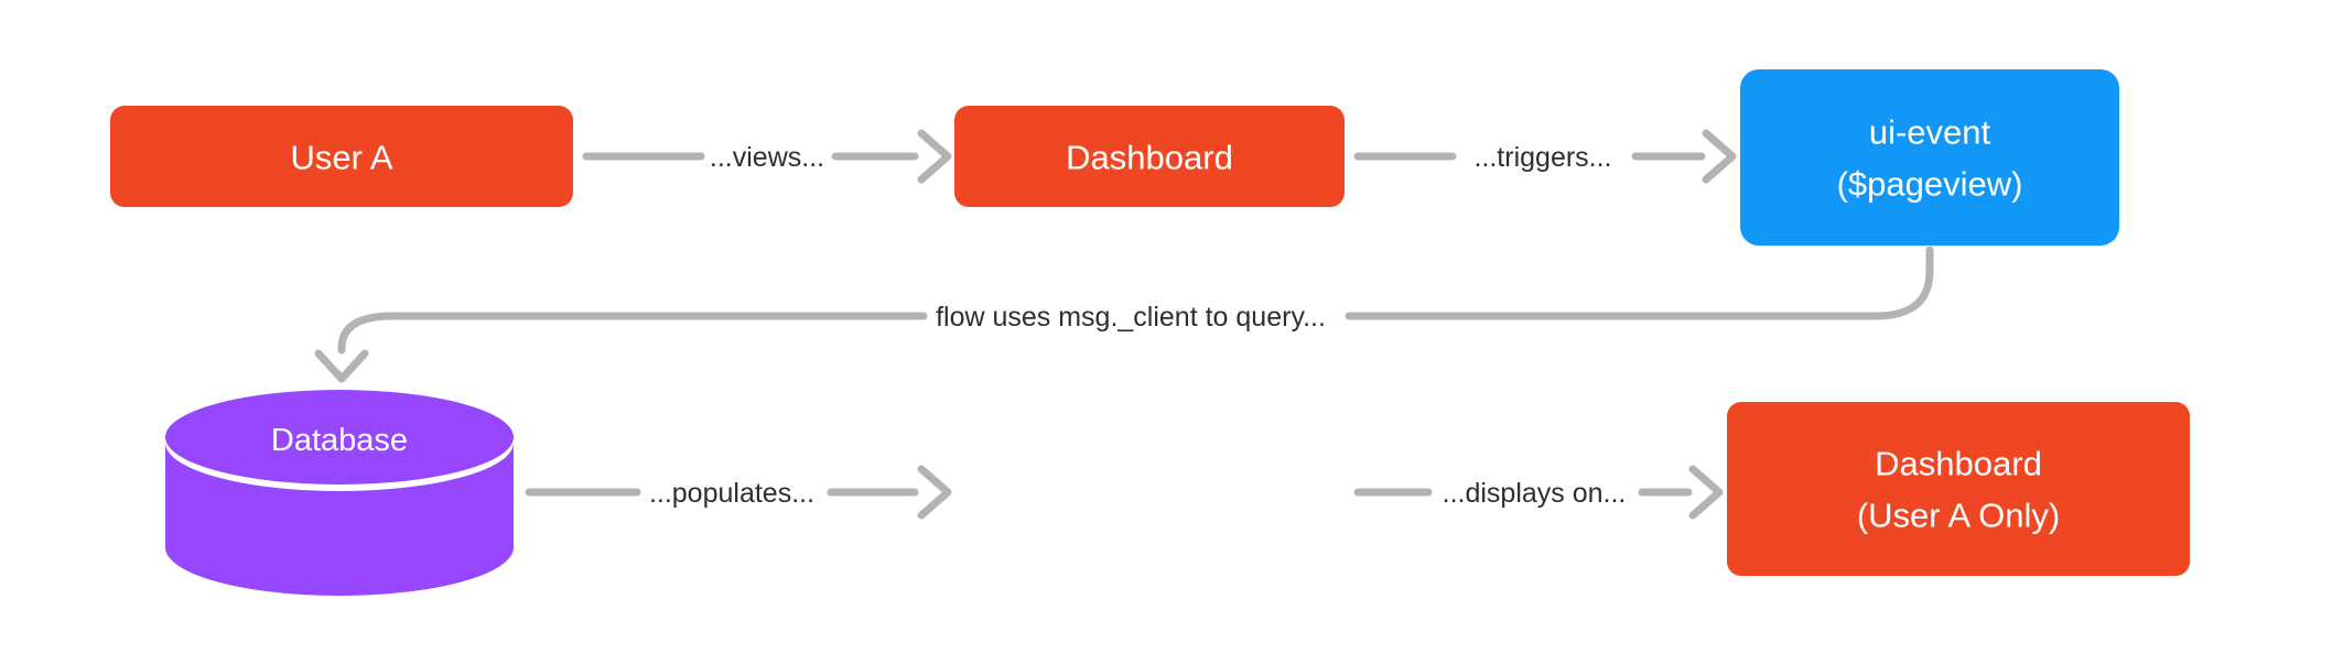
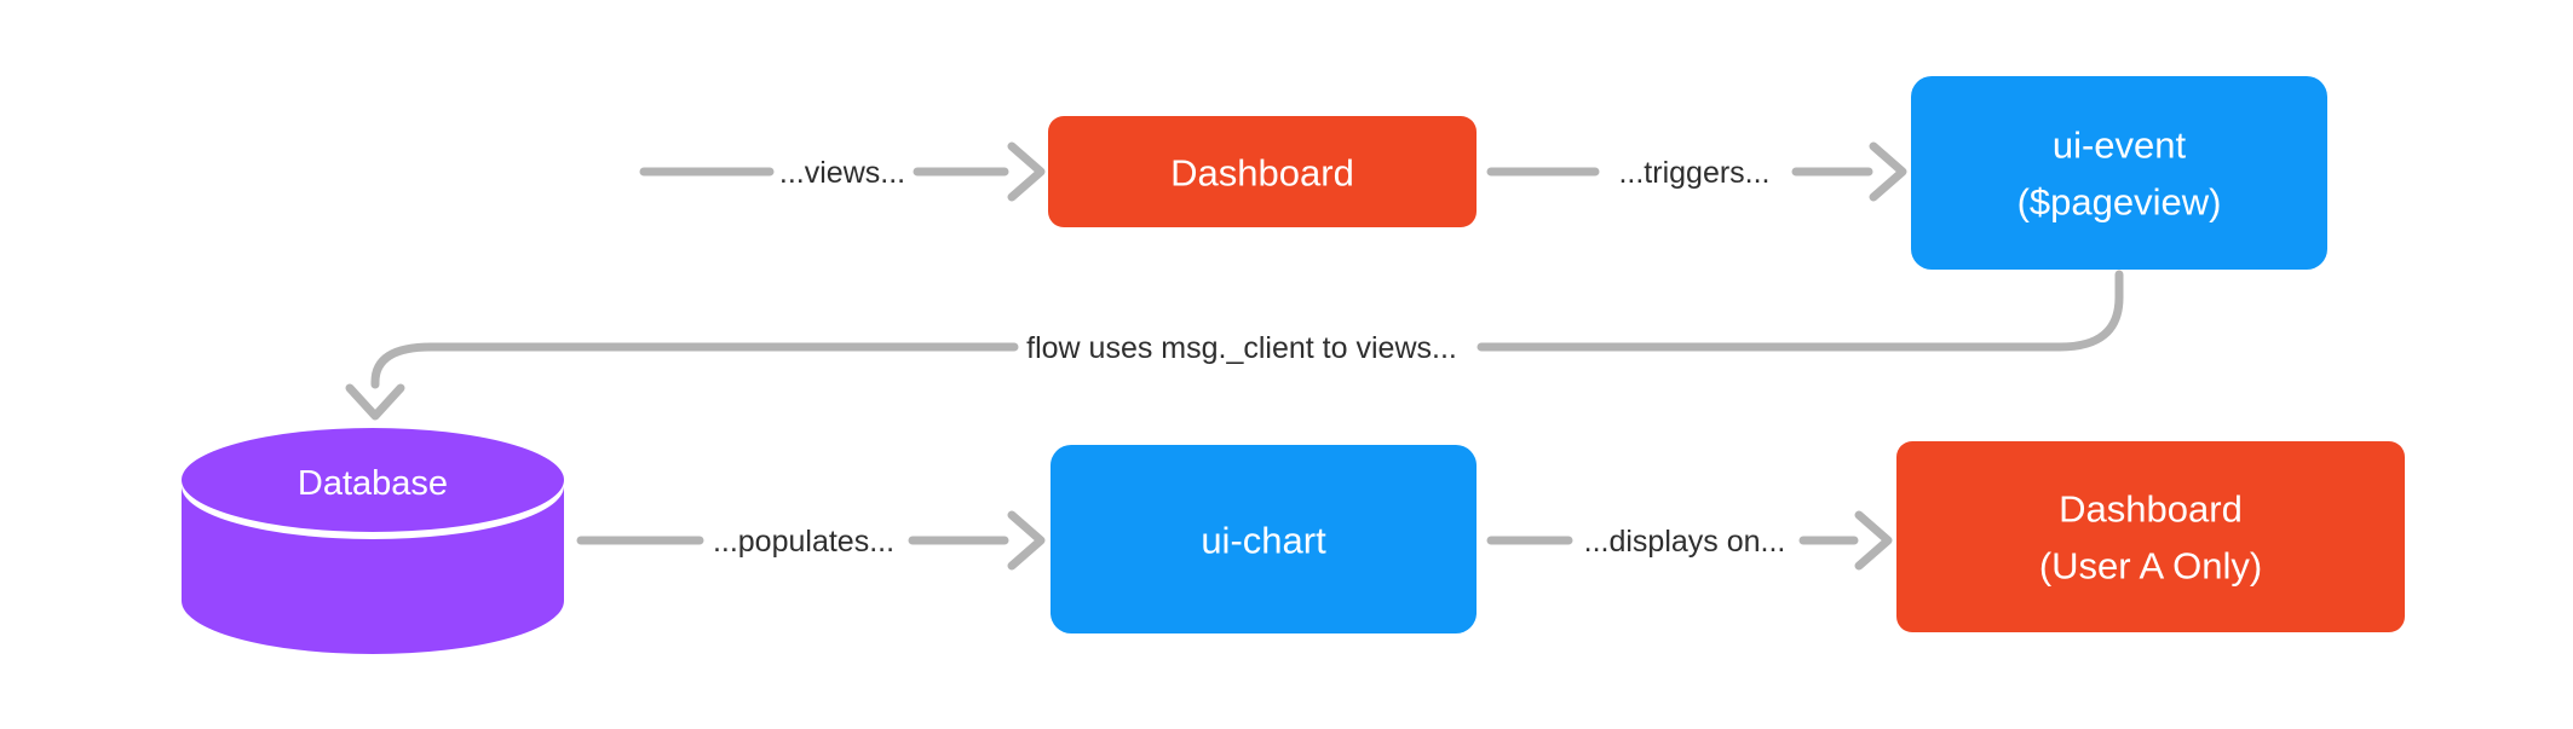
  ...views...
  ...triggers...
- flow uses msg._client to query...
+ flow uses msg._client to views...
  ...populates...
  ...displays on...
- User A
  Dashboard
  ui-event
  ($pageview)
  Database
+ ui-chart
  Dashboard
  (User A Only)
